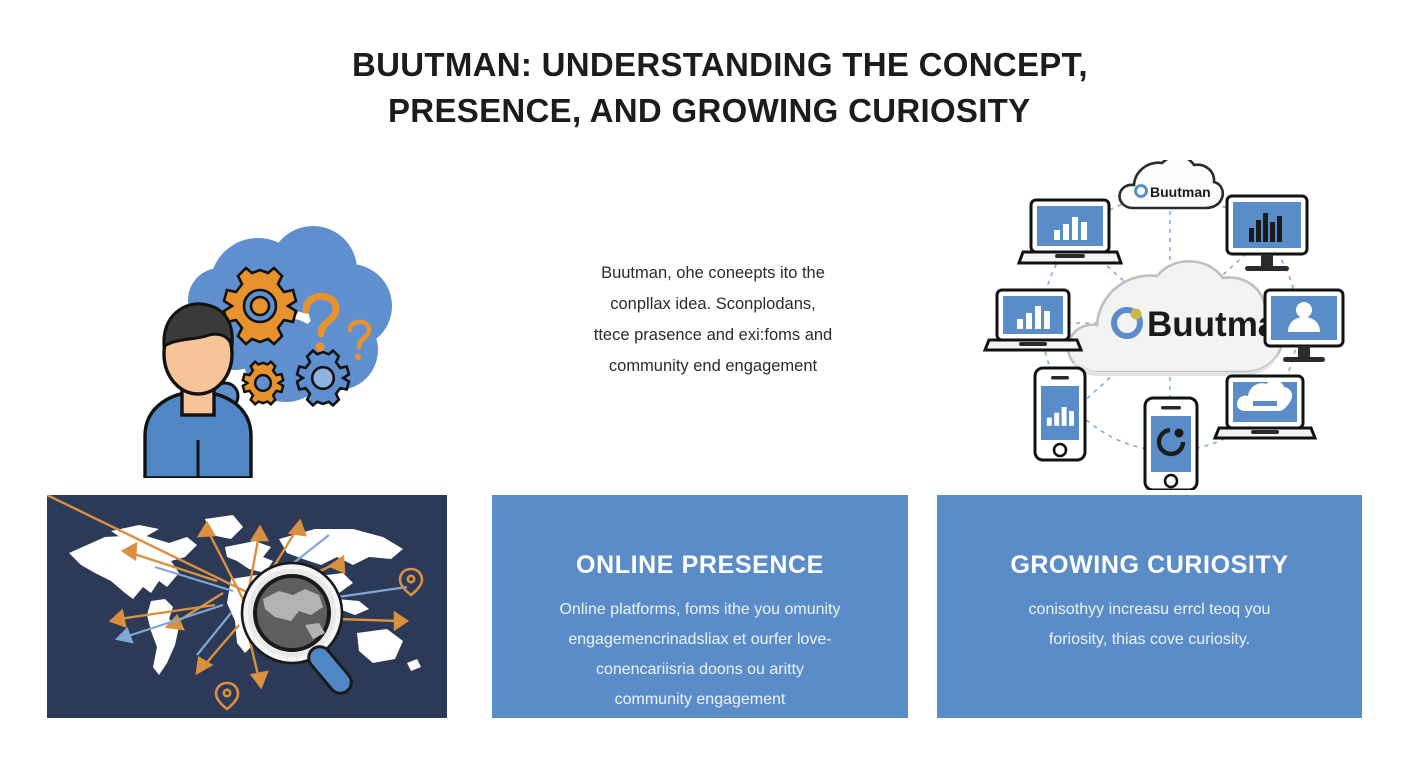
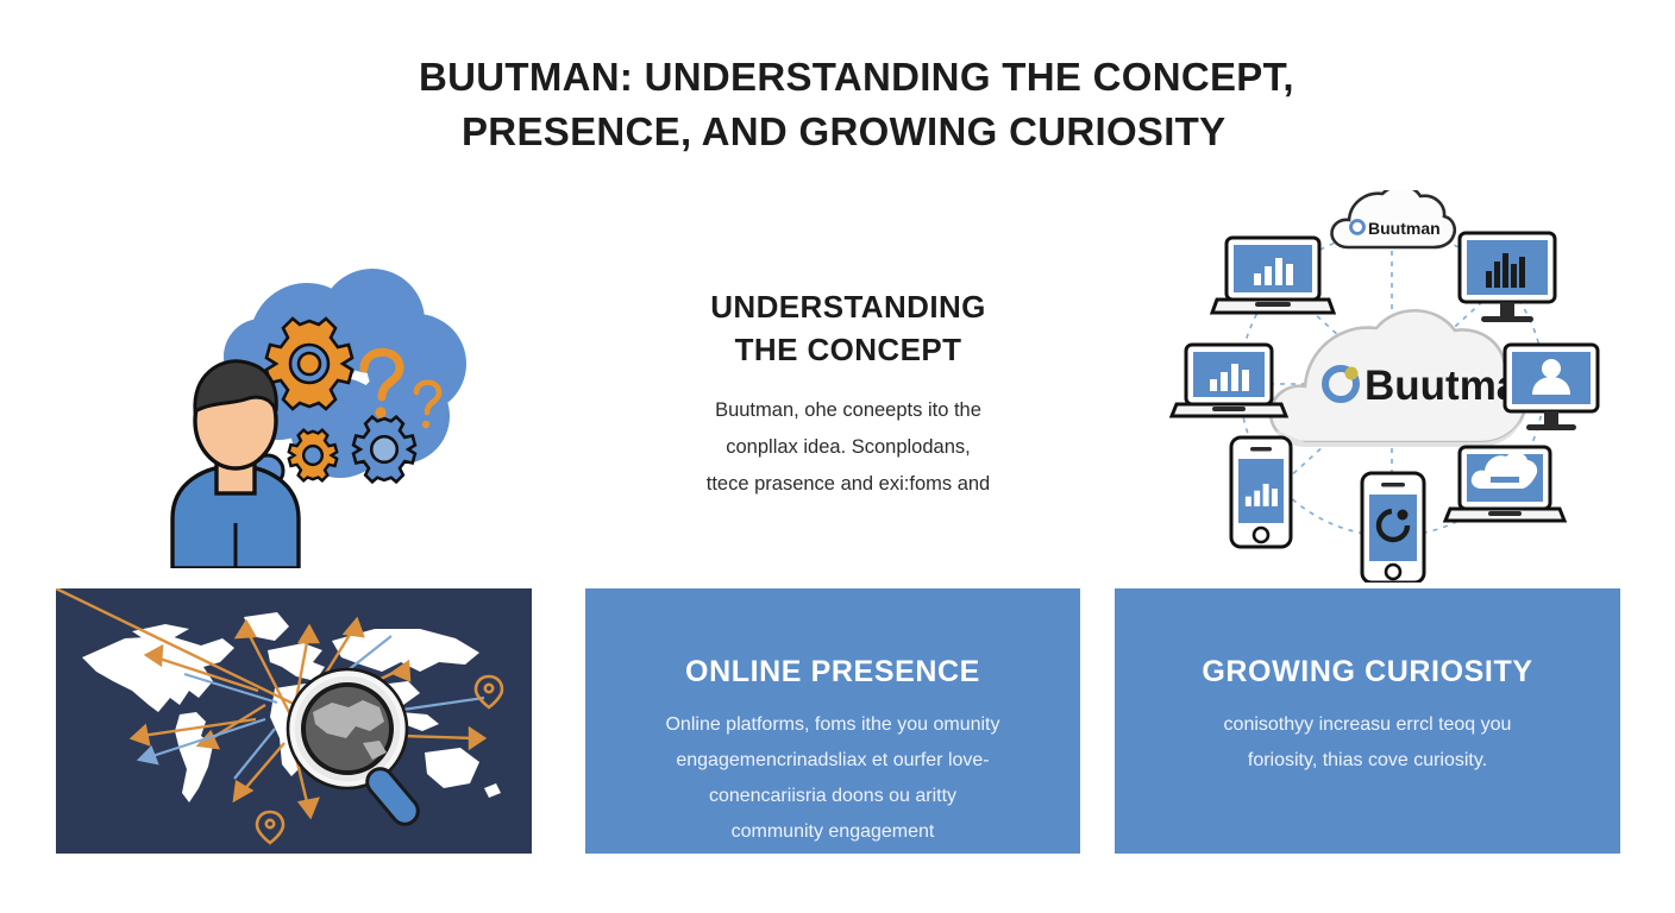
  BUUTMAN: UNDERSTANDING THE CONCEPT,
  PRESENCE, AND GROWING CURIOSITY
+ UNDERSTANDING
+ THE CONCEPT
  Buutman, ohe coneepts ito the
  conpllax idea. Sconplodans,
  ttece prasence and exi:foms and
- community end engagement
  Buutm
  Buutman
  ONLINE PRESENCE
  Online platforms, foms ithe you omunity
  engagemencrinadsliax et ourfer love-
  conencariisria doons ou aritty
  community engagement
  GROWING CURIOSITY
  conisothyy increasu errcl teoq you
  foriosity, thias cove curiosity.
